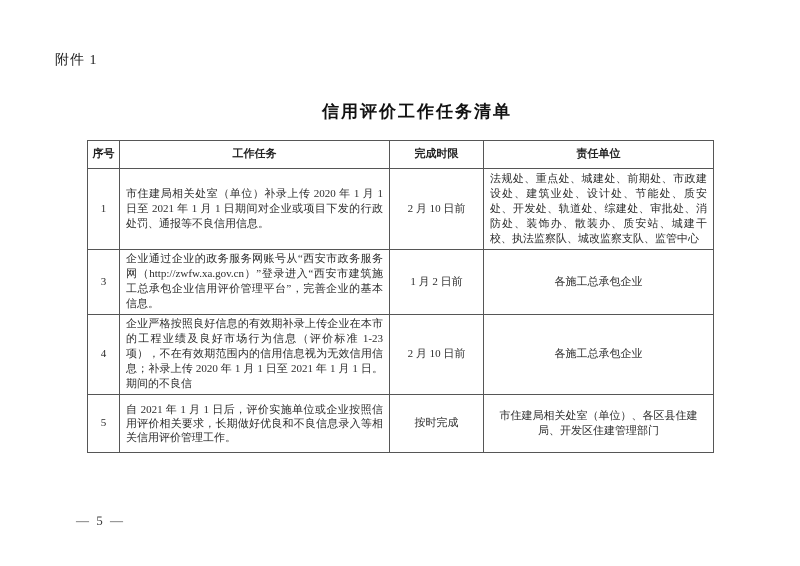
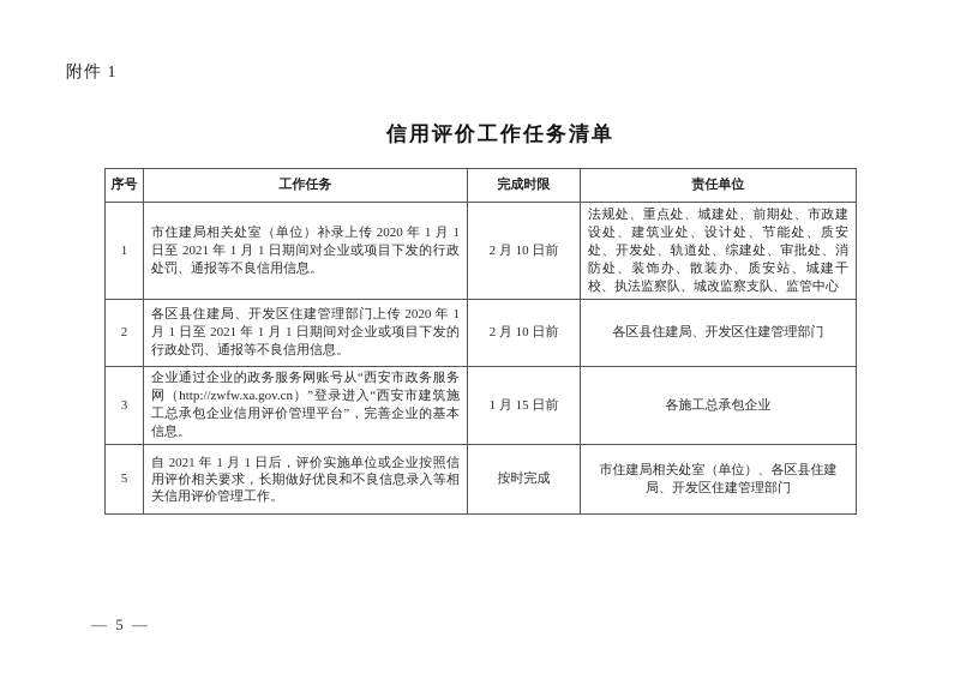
  附件 1
  信用评价工作任务清单
  序号	工作任务	完成时限	责任单位
  1	市住建局相关处室（单位）补录上传 2020 年 1 月 1 日至 2021 年 1 月 1 日期间对企业或项目下发的行政处罚、通报等不良信用信息。	2 月 10 日前	法规处、重点处、城建处、前期处、市政建设处、建筑业处、设计处、节能处、质安处、开发处、轨道处、综建处、审批处、消防处、装饰办、散装办、质安站、城建干校、执法监察队、城改监察支队、监管中心
+ 2	各区县住建局、开发区住建管理部门上传 2020 年 1 月 1 日至 2021 年 1 月 1 日期间对企业或项目下发的行政处罚、通报等不良信用信息。	2 月 10 日前	各区县住建局、开发区住建管理部门
- 3	企业通过企业的政务服务网账号从“西安市政务服务网（http://zwfw.xa.gov.cn）”登录进入“西安市建筑施工总承包企业信用评价管理平台”，完善企业的基本信息。	1 月 2 日前	各施工总承包企业
+ 3	企业通过企业的政务服务网账号从“西安市政务服务网（http://zwfw.xa.gov.cn）”登录进入“西安市建筑施工总承包企业信用评价管理平台”，完善企业的基本信息。	1 月 15 日前	各施工总承包企业
- 4	企业严格按照良好信息的有效期补录上传企业在本市的工程业绩及良好市场行为信息（评价标准 1-23 项），不在有效期范围内的信用信息视为无效信用信息；补录上传 2020 年 1 月 1 日至 2021 年 1 月 1 日。期间的不良信	2 月 10 日前	各施工总承包企业
  5	自 2021 年 1 月 1 日后，评价实施单位或企业按照信用评价相关要求，长期做好优良和不良信息录入等相关信用评价管理工作。	按时完成	市住建局相关处室（单位）、各区县住建局、开发区住建管理部门
  — 5 —
